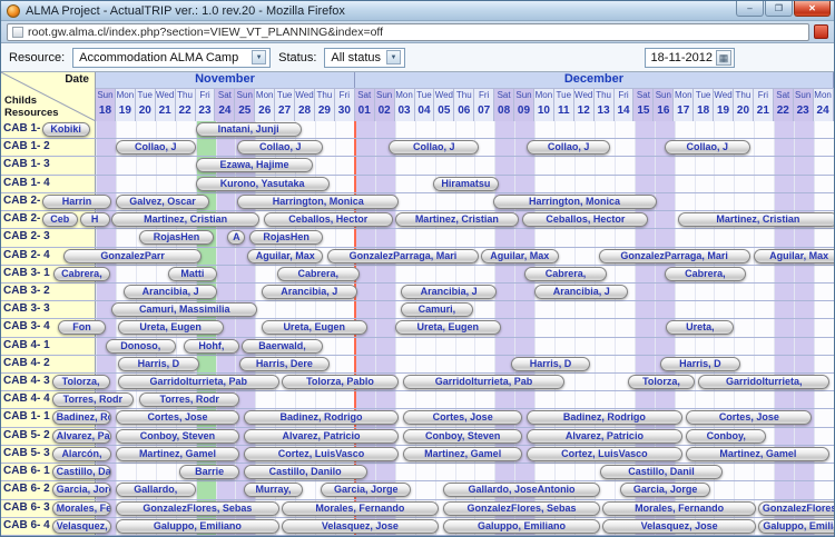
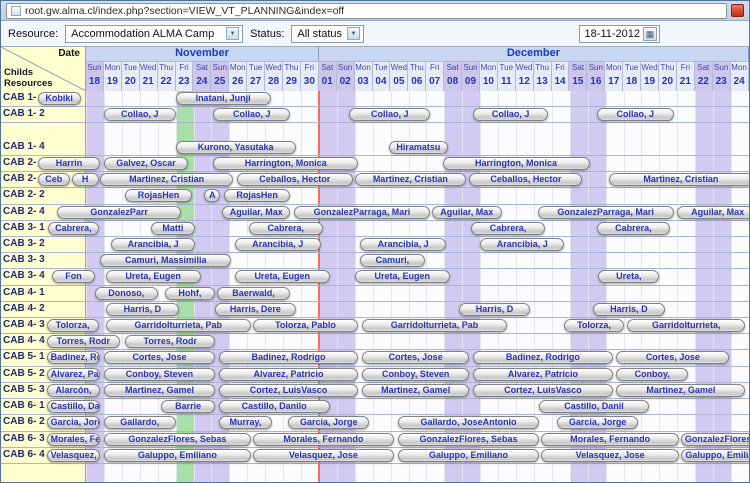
- ALMA Project - ActualTRIP ver.: 1.0 rev.20 - Mozilla Firefox
- –
- ❐
- ✕
  root.gw.alma.cl/index.php?section=VIEW_VT_PLANNING&index=off
  Resource:
  Accommodation ALMA Camp
  Status:
  All status
  18-11-2012
  ▦
  November
  December
  Sun
  18
  Mon
  19
  Tue
  20
  Wed
  21
  Thu
  22
  Fri
  23
  Sat
  24
  Sun
  25
  Mon
  26
  Tue
  27
  Wed
  28
  Thu
  29
  Fri
  30
  Sat
  01
  Sun
  02
  Mon
  03
  Tue
  04
  Wed
  05
  Thu
  06
  Fri
  07
  Sat
  08
  Sun
  09
  Mon
  10
  Tue
  11
  Wed
  12
  Thu
  13
  Fri
  14
  Sat
  15
  Sun
  16
  Mon
  17
  Tue
  18
  Wed
  19
  Thu
  20
  Fri
  21
  Sat
  22
  Sun
  23
  Mon
  24
  Date
  Childs
  Resources
  CAB 1-
  Kobiki
  Inatani, Junji
  CAB 1- 2
  Collao, J
  Collao, J
  Collao, J
  Collao, J
  Collao, J
- CAB 1- 3
- Ezawa, Hajime
  CAB 1- 4
  Kurono, Yasutaka
  Hiramatsu
  CAB 2-
  Harrin
  Galvez, Oscar
  Harrington, Monica
  Harrington, Monica
  CAB 2-
  Ceb
  H
  Martinez, Cristian
  Ceballos, Hector
  Martinez, Cristian
  Ceballos, Hector
  Martinez, Cristian
- CAB 2- 3
+ CAB 2- 2
  RojasHen
  A
  RojasHen
  CAB 2- 4
  GonzalezParr
  Aguilar, Max
  GonzalezParraga, Mari
  Aguilar, Max
  GonzalezParraga, Mari
  Aguilar, Max
  CAB 3- 1
  Cabrera,
  Matti
  Cabrera,
  Cabrera,
  Cabrera,
  CAB 3- 2
  Arancibia, J
  Arancibia, J
  Arancibia, J
  Arancibia, J
  CAB 3- 3
  Camuri, Massimilia
  Camuri,
  CAB 3- 4
  Fon
  Ureta, Eugen
  Ureta, Eugen
  Ureta, Eugen
  Ureta,
  CAB 4- 1
  Donoso,
  Hohf,
  Baerwald,
  CAB 4- 2
  Harris, D
  Harris, Dere
  Harris, D
  Harris, D
  CAB 4- 3
  Tolorza,
  GarridoIturrieta, Pab
  Tolorza, Pablo
  GarridoIturrieta, Pab
  Tolorza,
  GarridoIturrieta,
  CAB 4- 4
  Torres, Rodr
  Torres, Rodr
- CAB 1- 1
+ CAB 5- 1
  Badinez, Ro
  Cortes, Jose
  Badinez, Rodrigo
  Cortes, Jose
  Badinez, Rodrigo
  Cortes, Jose
  CAB 5- 2
  Alvarez, Pa
  Conboy, Steven
  Alvarez, Patricio
  Conboy, Steven
  Alvarez, Patricio
  Conboy,
  CAB 5- 3
  Alarcón,
  Martinez, Gamel
  Cortez, LuisVasco
  Martinez, Gamel
  Cortez, LuisVasco
  Martinez, Gamel
  CAB 6- 1
  Castillo, Da
  Barrie
  Castillo, Danilo
  Castillo, Danil
  CAB 6- 2
  Garcia, Jor
  Gallardo,
  Murray,
  Garcia, Jorge
  Gallardo, JoseAntonio
  Garcia, Jorge
  CAB 6- 3
  Morales, Fe
  GonzalezFlores, Sebas
  Morales, Fernando
  GonzalezFlores, Sebas
  Morales, Fernando
  GonzalezFlores
  CAB 6- 4
  Velasquez,
  Galuppo, Emiliano
  Velasquez, Jose
  Galuppo, Emiliano
  Velasquez, Jose
  Galuppo, Emili
